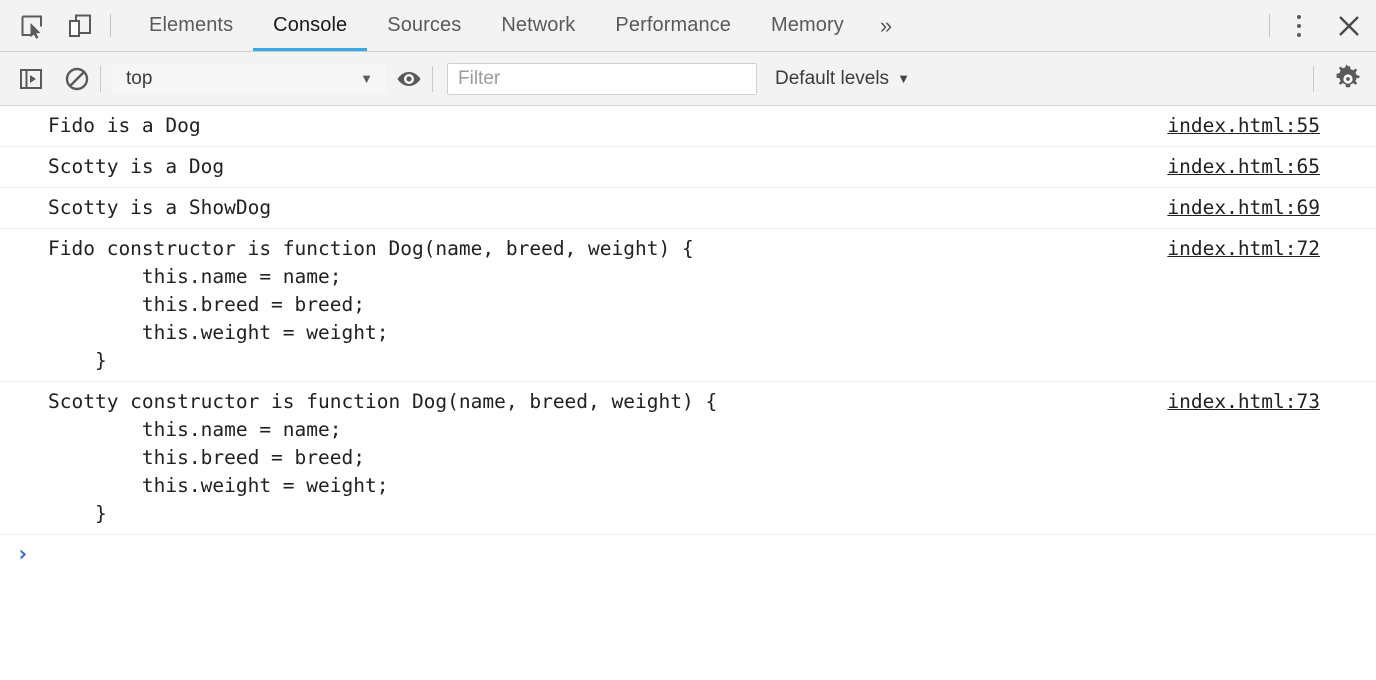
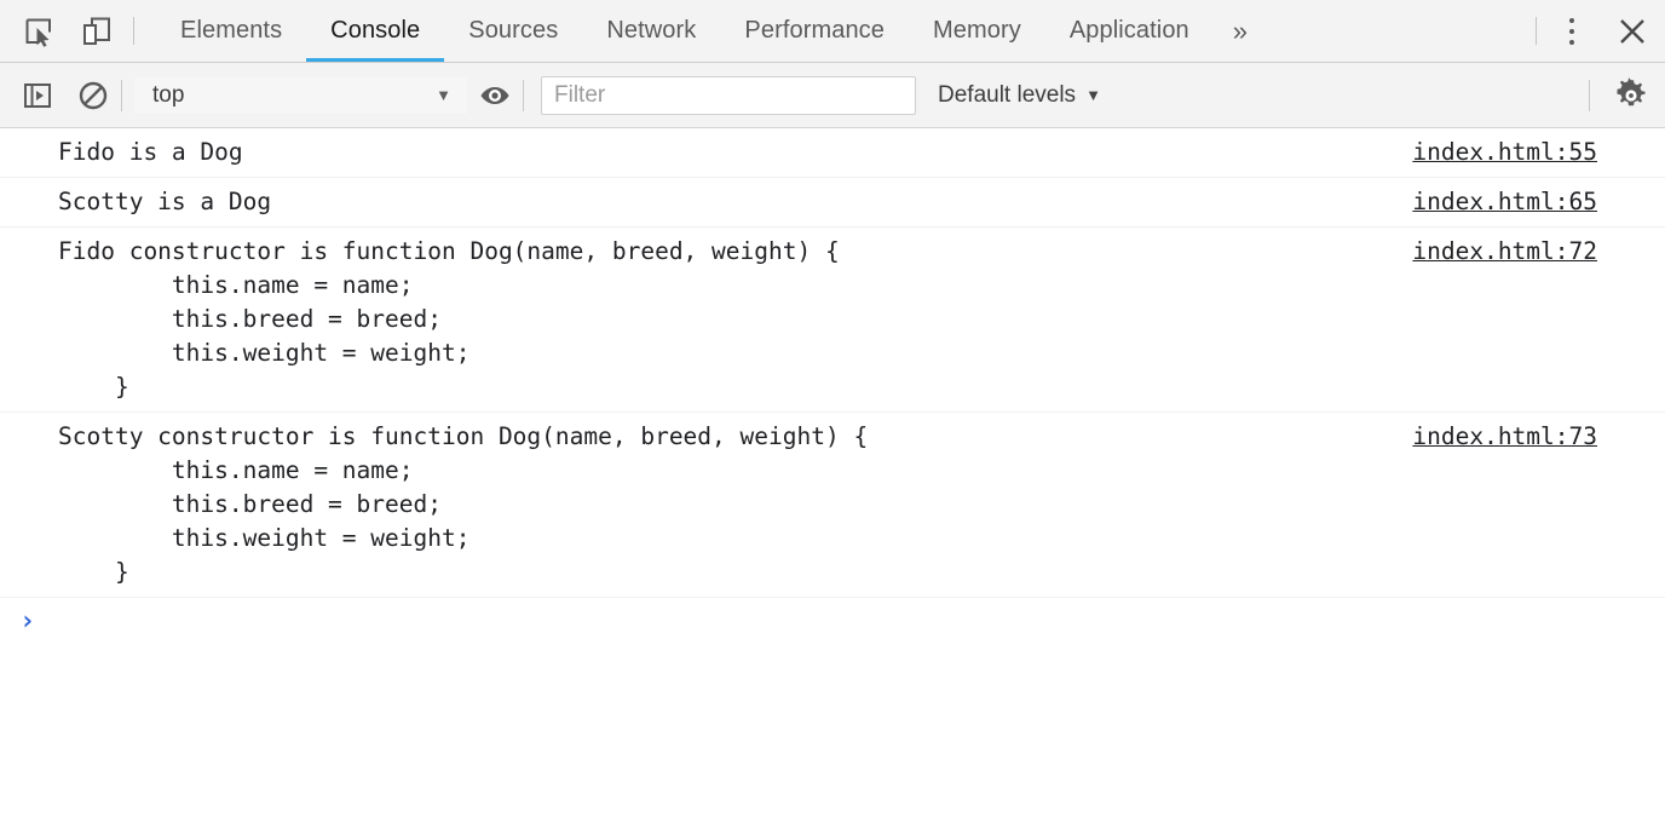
  Elements
  Console
  Sources
  Network
  Performance
  Memory
+ Application
  »
  top
  ▼
  Filter
  Default levels
  ▼
  Fido is a Dog
  index.html:55
  Scotty is a Dog
  index.html:65
- Scotty is a ShowDog
- index.html:69
  Fido constructor is function Dog(name, breed, weight) {
  this.name = name;
  this.breed = breed;
  this.weight = weight;
  }
  index.html:72
  Scotty constructor is function Dog(name, breed, weight) {
  this.name = name;
  this.breed = breed;
  this.weight = weight;
  }
  index.html:73
  ›
